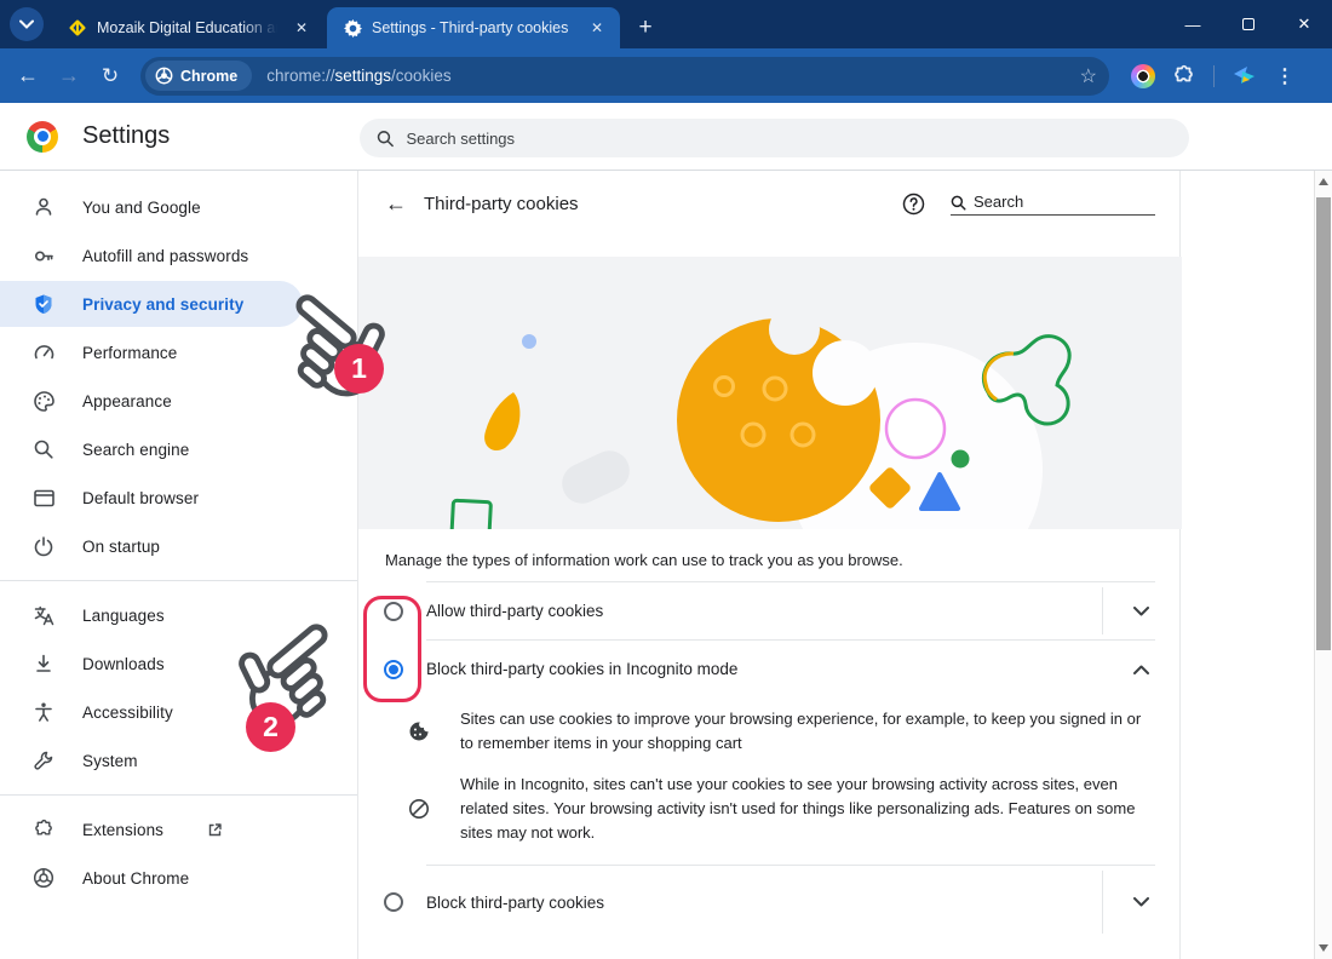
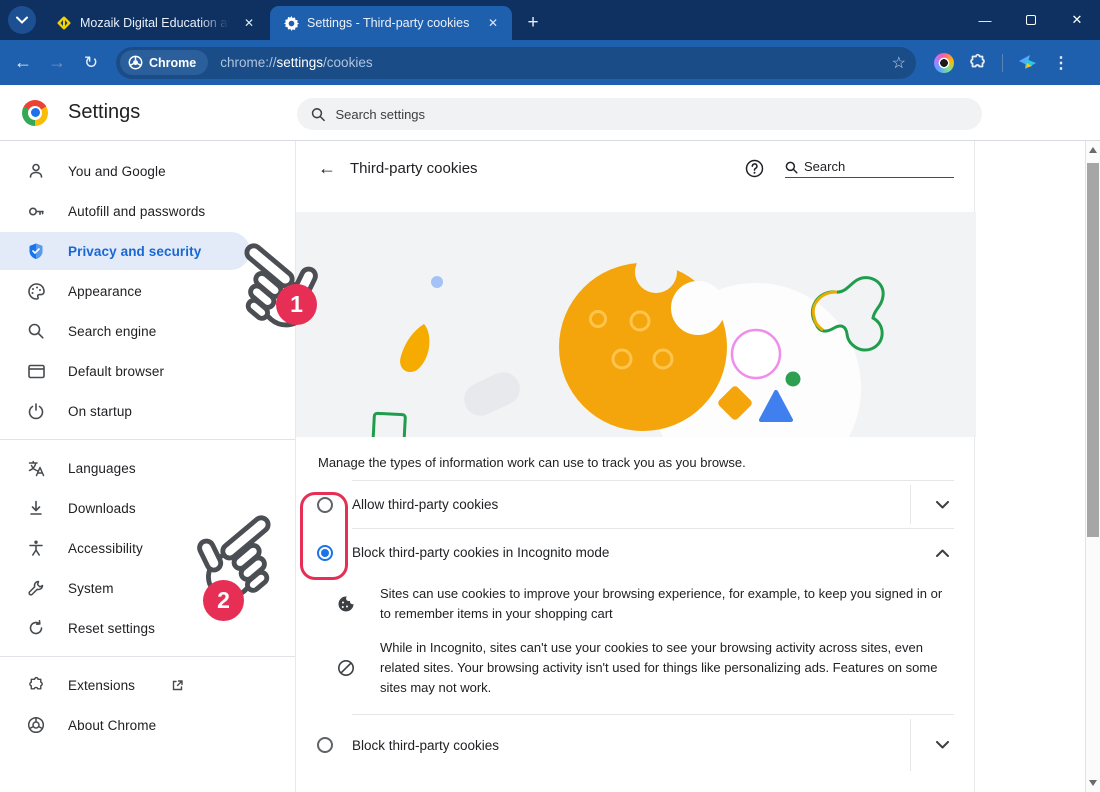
  Mozaik Digital Education an
  ✕
  Settings - Third-party cookies
  ✕
  +
  —
  ✕
  ←
  →
  ↻
  Chrome
  chrome://settings/cookies
  ☆
  ⋮
  Settings
  Search settings
  You and Google
  Autofill and passwords
  Privacy and security
- Performance
  Appearance
  Search engine
  Default browser
  On startup
  Languages
  Downloads
  Accessibility
  System
+ Reset settings
  Extensions
  About Chrome
  ←
  Third-party cookies
  Search
  Manage the types of information work can use to track you as you browse.
  Allow third-party cookies
  Block third-party cookies in Incognito mode
  Sites can use cookies to improve your browsing experience, for example, to keep you signed in or to remember items in your shopping cart
  While in Incognito, sites can't use your cookies to see your browsing activity across sites, even related sites. Your browsing activity isn't used for things like personalizing ads. Features on some sites may not work.
  Block third-party cookies
  1
  2
